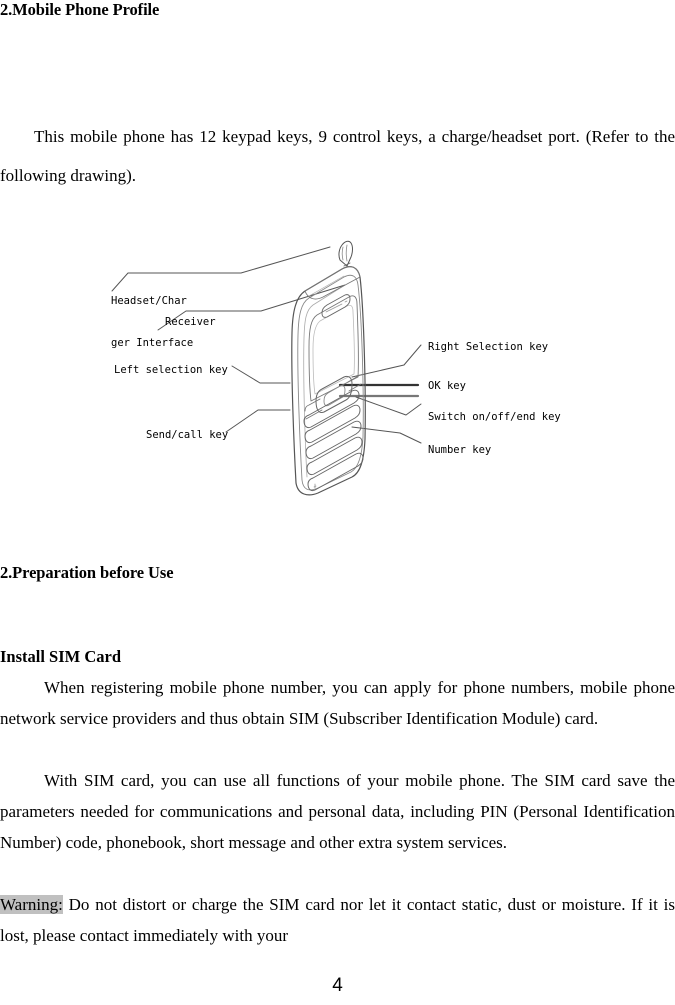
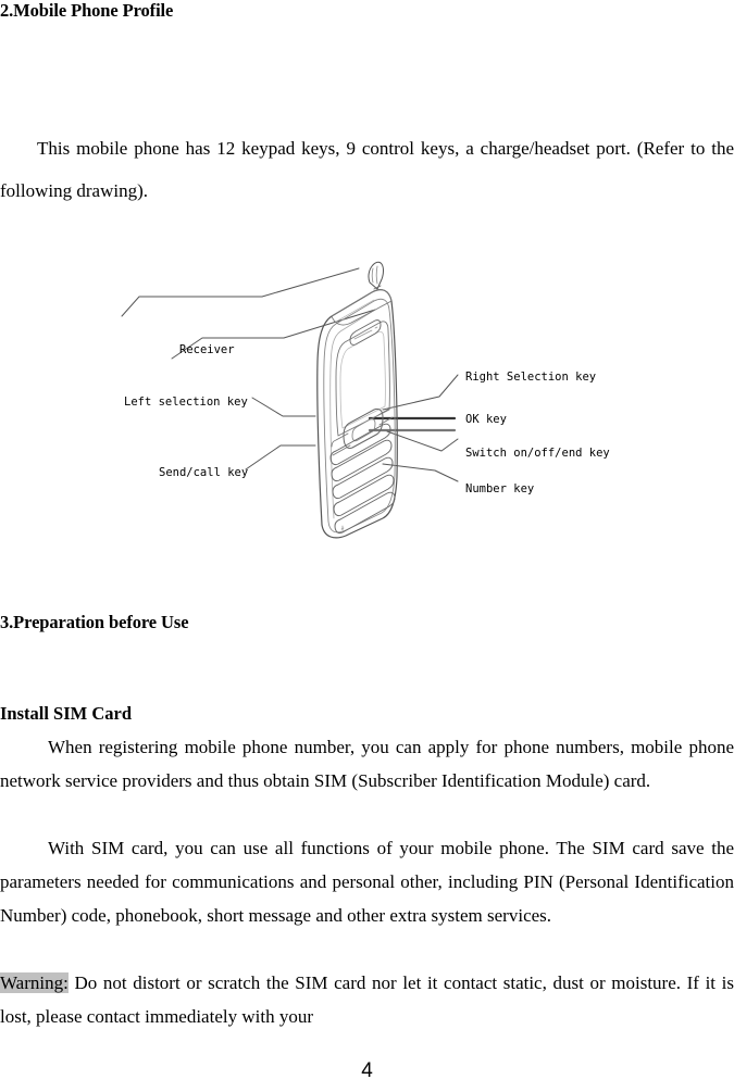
  2.Mobile Phone Profile
  This mobile phone has 12 keypad keys, 9 control keys, a charge/headset port. (Refer to the following drawing).
- Headset/Char
- ger Interface
  Receiver
  Left selection key
  Send/call key
  Right Selection key
  OK key
  Switch on/off/end key
  Number key
- 2.Preparation before Use
+ 3.Preparation before Use
  Install SIM Card
  When registering mobile phone number, you can apply for phone numbers, mobile phone network service providers and thus obtain SIM (Subscriber Identification Module) card.
- With SIM card, you can use all functions of your mobile phone. The SIM card save the parameters needed for communications and personal data, including PIN (Personal Identification Number) code, phonebook, short message and other extra system services.
+ With SIM card, you can use all functions of your mobile phone. The SIM card save the parameters needed for communications and personal other, including PIN (Personal Identification Number) code, phonebook, short message and other extra system services.
- Warning: Do not distort or charge the SIM card nor let it contact static, dust or moisture. If it is lost, please contact immediately with your
+ Warning: Do not distort or scratch the SIM card nor let it contact static, dust or moisture. If it is lost, please contact immediately with your
  4
